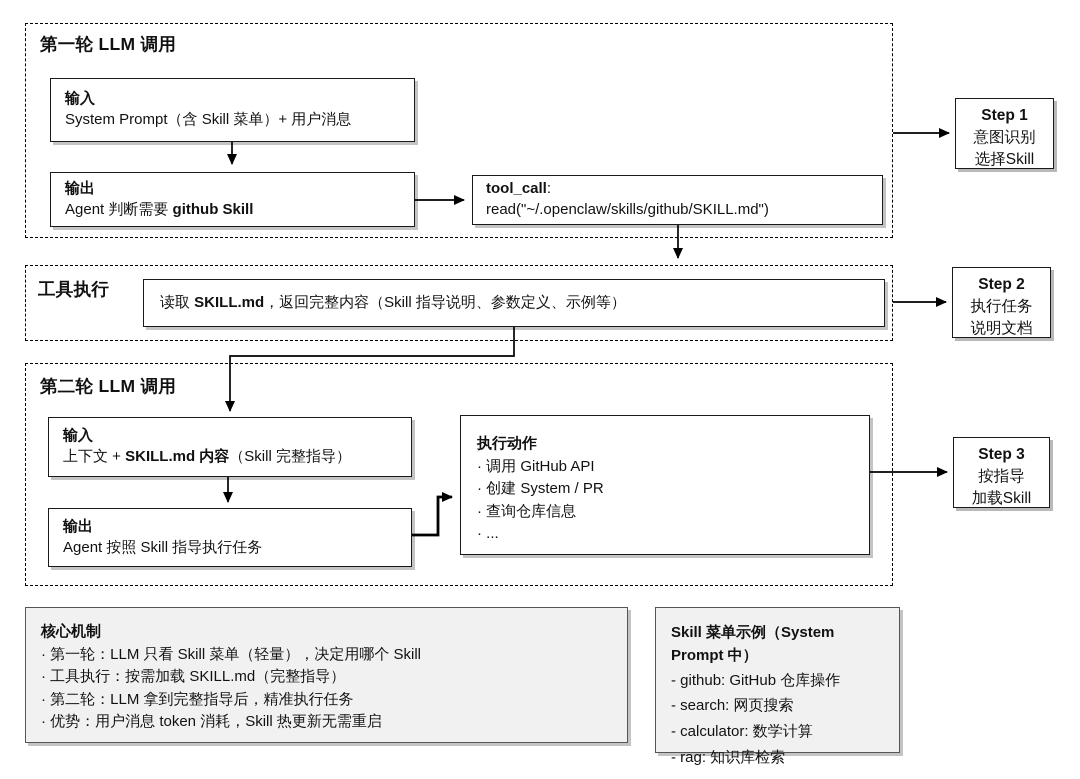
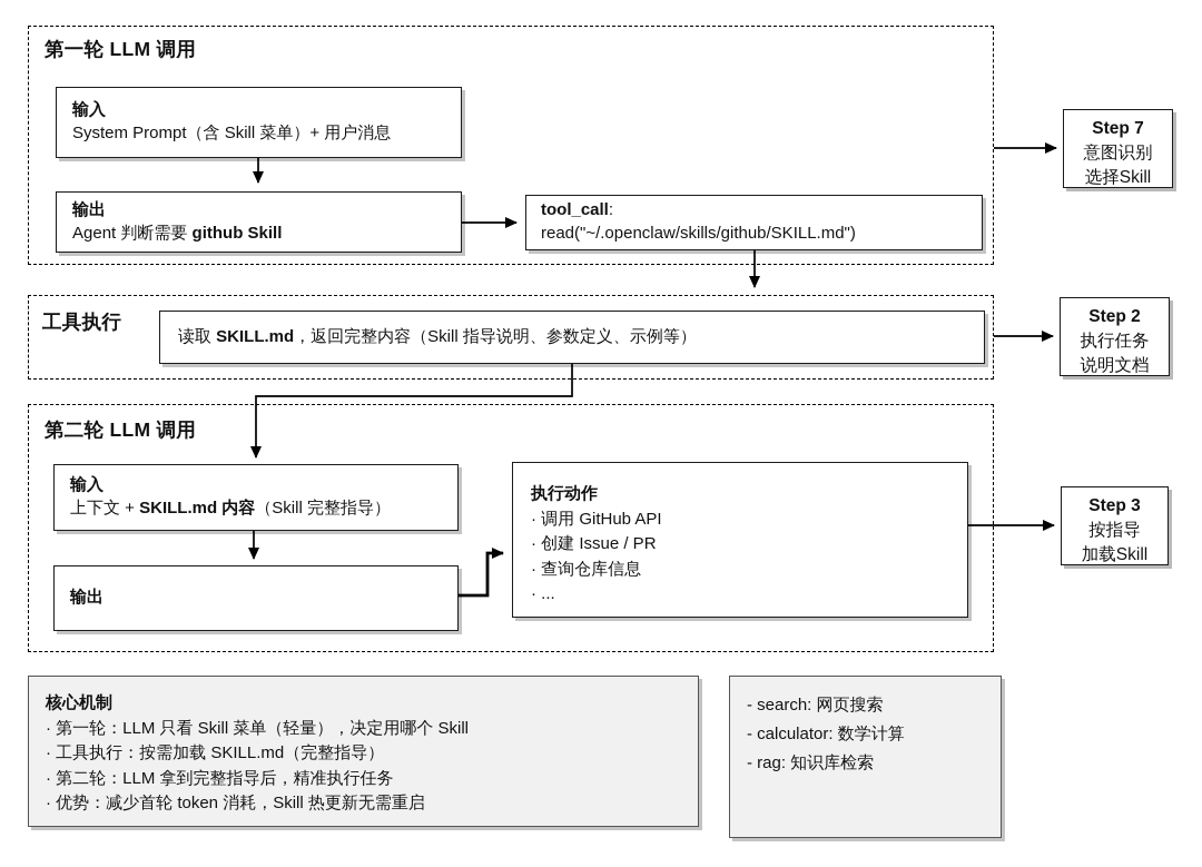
  第一轮 LLM 调用
  工具执行
  第二轮 LLM 调用
  输入
  System Prompt（含 Skill 菜单）+ 用户消息
  输出
  Agent 判断需要 github Skill
  tool_call:
  read("~/.openclaw/skills/github/SKILL.md")
  读取 SKILL.md，返回完整内容（Skill 指导说明、参数定义、示例等）
  输入
  上下文 + SKILL.md 内容（Skill 完整指导）
  输出
- Agent 按照 Skill 指导执行任务
  执行动作
  · 调用 GitHub API
- · 创建 System / PR
+ · 创建 Issue / PR
  · 查询仓库信息
  · ...
- Step 1
+ Step 7
  意图识别
  选择Skill
  Step 2
  执行任务
  说明文档
  Step 3
  按指导
  加载Skill
  核心机制
  · 第一轮：LLM 只看 Skill 菜单（轻量），决定用哪个 Skill
  · 工具执行：按需加载 SKILL.md（完整指导）
  · 第二轮：LLM 拿到完整指导后，精准执行任务
- · 优势：用户消息 token 消耗，Skill 热更新无需重启
+ · 优势：减少首轮 token 消耗，Skill 热更新无需重启
- Skill 菜单示例（System Prompt 中）
- - github: GitHub 仓库操作
  - search: 网页搜索
  - calculator: 数学计算
  - rag: 知识库检索
